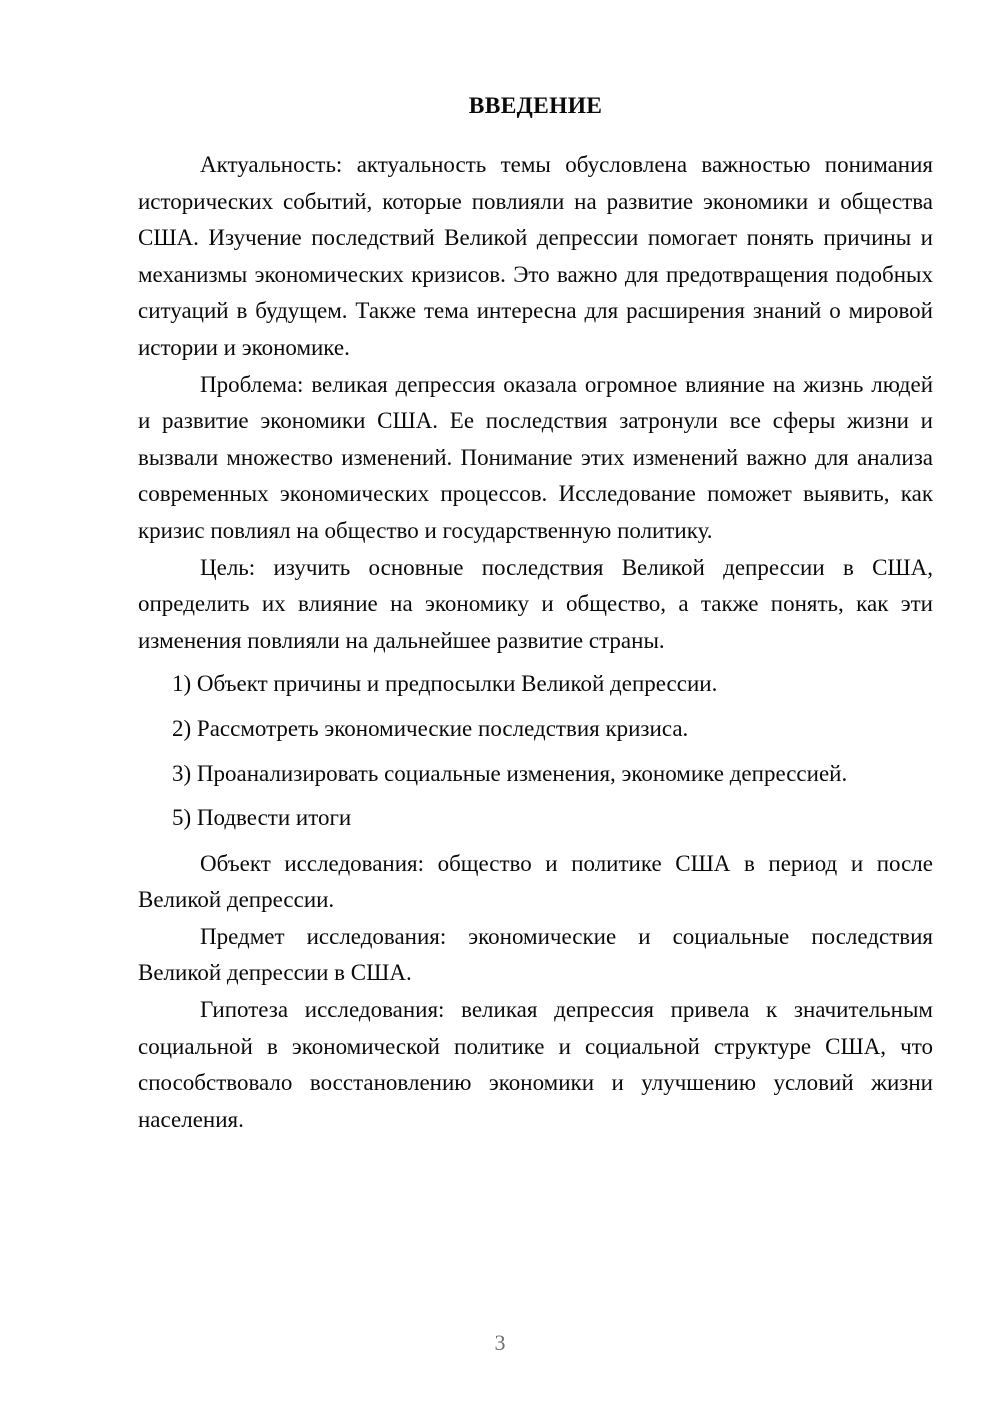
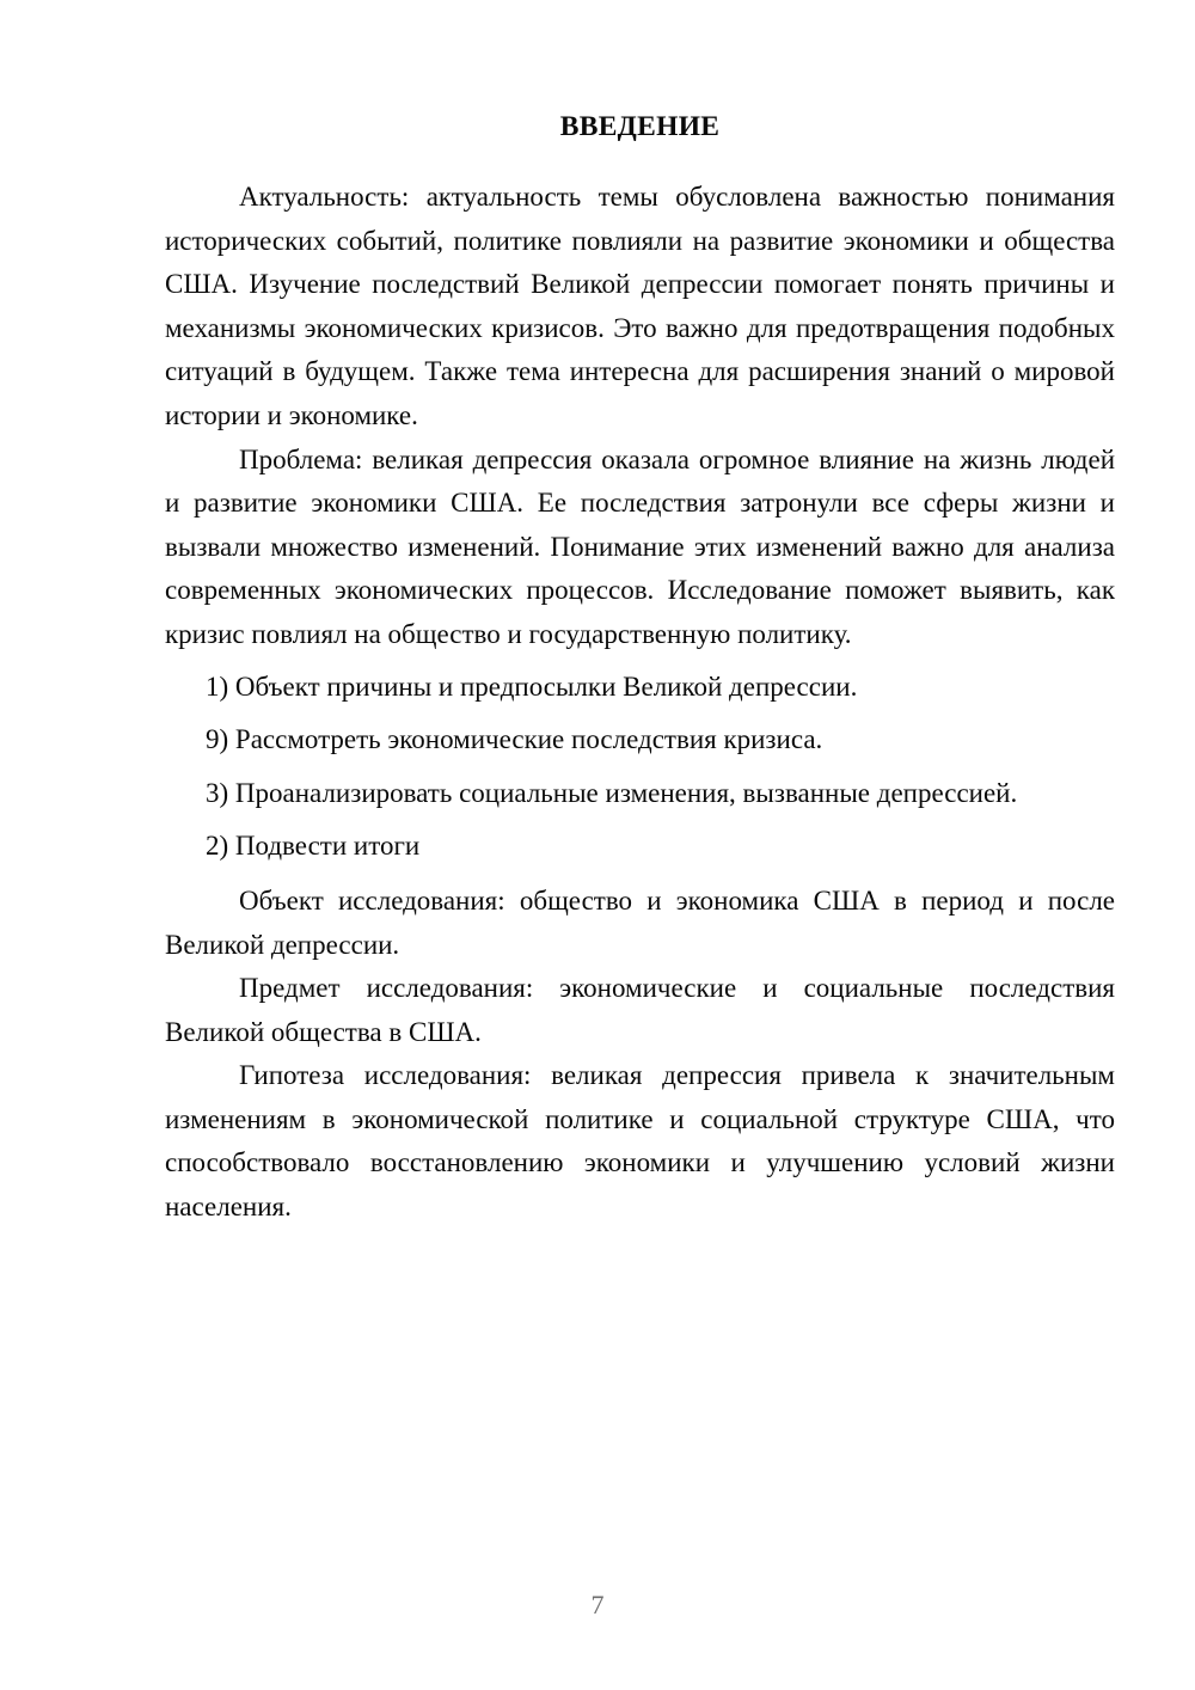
  ВВЕДЕНИЕ
- Актуальность: актуальность темы обусловлена важностью понимания исторических событий, которые повлияли на развитие экономики и общества США. Изучение последствий Великой депрессии помогает понять причины и механизмы экономических кризисов. Это важно для предотвращения подобных ситуаций в будущем. Также тема интересна для расширения знаний о мировой истории и экономике.
+ Актуальность: актуальность темы обусловлена важностью понимания исторических событий, политике повлияли на развитие экономики и общества США. Изучение последствий Великой депрессии помогает понять причины и механизмы экономических кризисов. Это важно для предотвращения подобных ситуаций в будущем. Также тема интересна для расширения знаний о мировой истории и экономике.
  Проблема: великая депрессия оказала огромное влияние на жизнь людей и развитие экономики США. Ее последствия затронули все сферы жизни и вызвали множество изменений. Понимание этих изменений важно для анализа современных экономических процессов. Исследование поможет выявить, как кризис повлиял на общество и государственную политику.
- Цель: изучить основные последствия Великой депрессии в США, определить их влияние на экономику и общество, а также понять, как эти изменения повлияли на дальнейшее развитие страны.
  1) Объект причины и предпосылки Великой депрессии.
- 2) Рассмотреть экономические последствия кризиса.
+ 9) Рассмотреть экономические последствия кризиса.
- 3) Проанализировать социальные изменения, экономике депрессией.
+ 3) Проанализировать социальные изменения, вызванные депрессией.
- 5) Подвести итоги
+ 2) Подвести итоги
- Объект исследования: общество и политике США в период и после Великой депрессии.
+ Объект исследования: общество и экономика США в период и после Великой депрессии.
- Предмет исследования: экономические и социальные последствия Великой депрессии в США.
+ Предмет исследования: экономические и социальные последствия Великой общества в США.
- Гипотеза исследования: великая депрессия привела к значительным социальной в экономической политике и социальной структуре США, что способствовало восстановлению экономики и улучшению условий жизни населения.
+ Гипотеза исследования: великая депрессия привела к значительным изменениям в экономической политике и социальной структуре США, что способствовало восстановлению экономики и улучшению условий жизни населения.
- 3
+ 7
